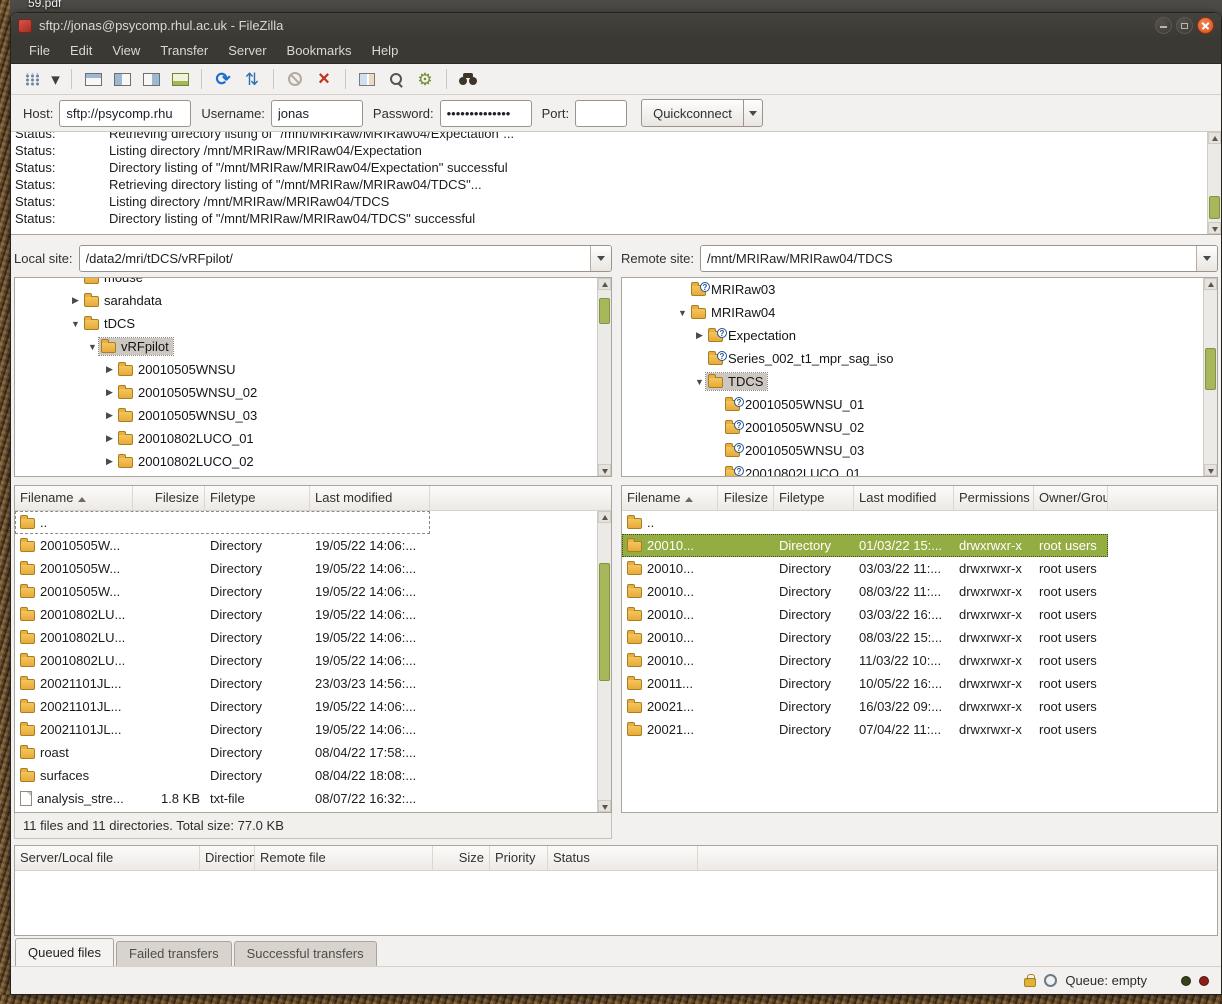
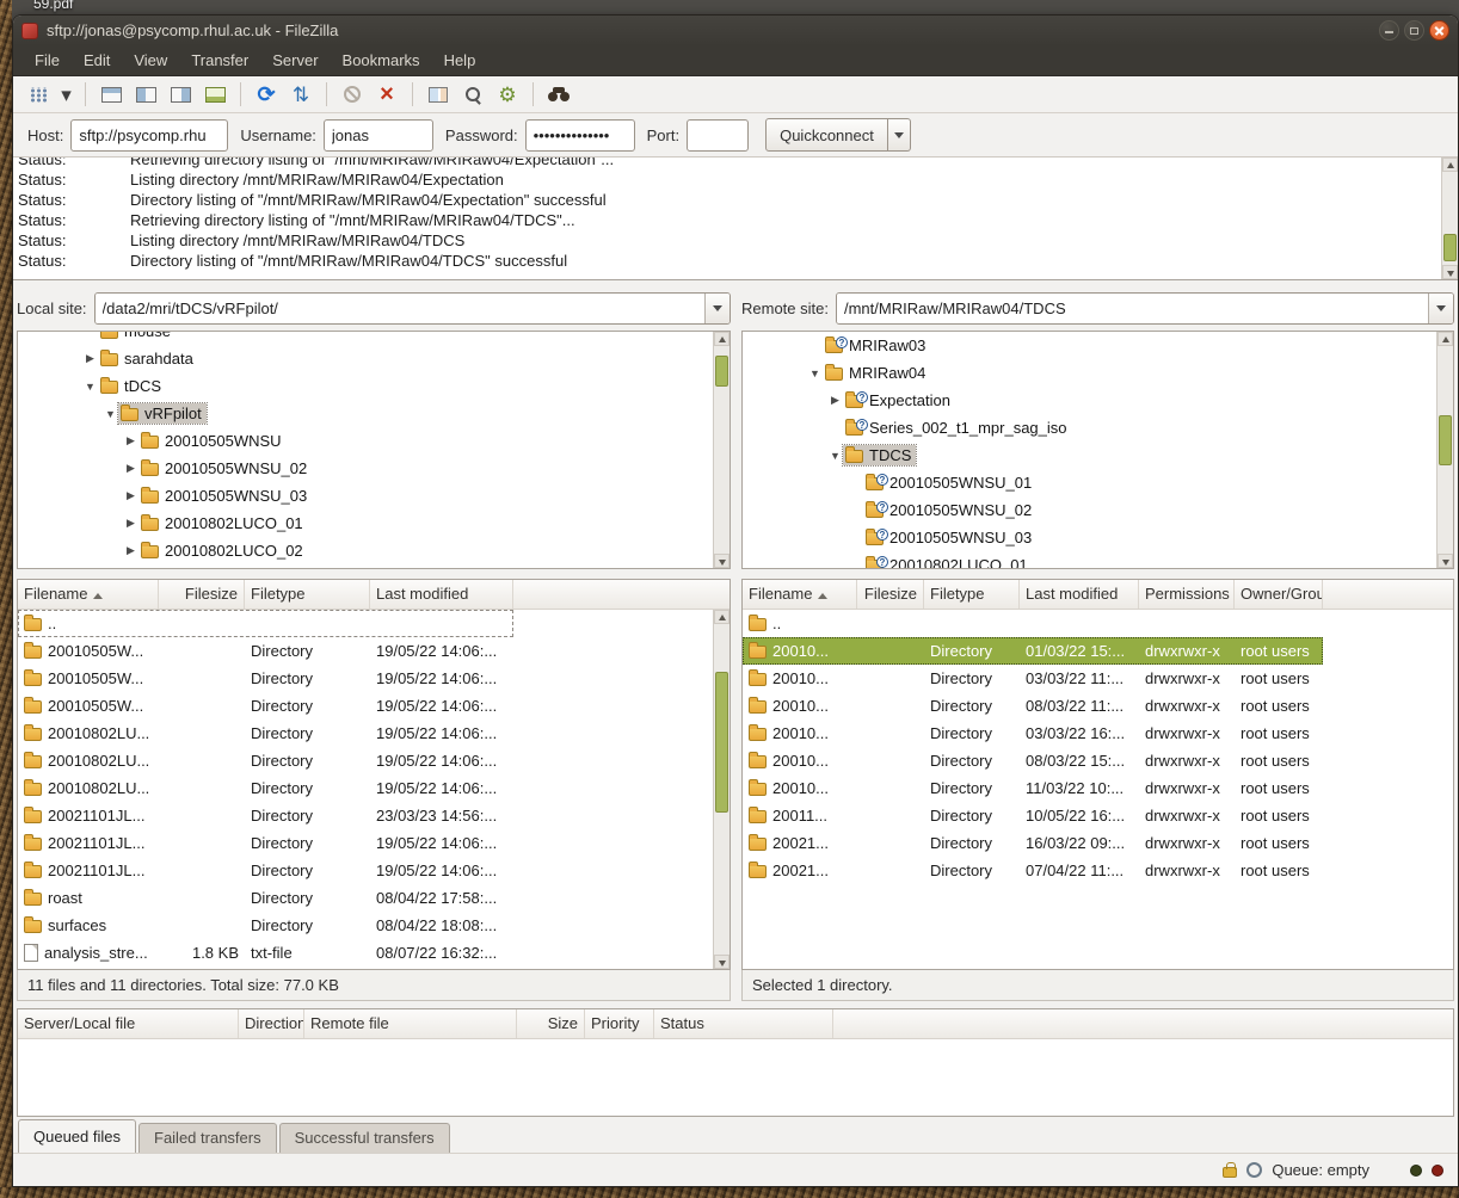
  59.pdf
  sftp://jonas@psycomp.rhul.ac.uk - FileZilla
  File
  Edit
  View
  Transfer
  Server
  Bookmarks
  Help
  ▾
  ⟳
  ⇅
  ×
  ⚙
  Host:
  sftp://psycomp.rhu
  Username:
  jonas
  Password:
  ••••••••••••••
  Port:
  Quickconnect
  Status:
  Retrieving directory listing of "/mnt/MRIRaw/MRIRaw04/Expectation"...
  Status:
  Listing directory /mnt/MRIRaw/MRIRaw04/Expectation
  Status:
  Directory listing of "/mnt/MRIRaw/MRIRaw04/Expectation" successful
  Status:
  Retrieving directory listing of "/mnt/MRIRaw/MRIRaw04/TDCS"...
  Status:
  Listing directory /mnt/MRIRaw/MRIRaw04/TDCS
  Status:
  Directory listing of "/mnt/MRIRaw/MRIRaw04/TDCS" successful
  Local site:
  /data2/mri/tDCS/vRFpilot/
  mouse
  ▶
  sarahdata
  ▼
  tDCS
  ▼
  vRFpilot
  ▶
  20010505WNSU
  ▶
  20010505WNSU_02
  ▶
  20010505WNSU_03
  ▶
  20010802LUCO_01
  ▶
  20010802LUCO_02
  Filename
  Filesize
  Filetype
  Last modified
  ..
  20010505W...
  Directory
  19/05/22 14:06:...
  20010505W...
  Directory
  19/05/22 14:06:...
  20010505W...
  Directory
  19/05/22 14:06:...
  20010802LU...
  Directory
  19/05/22 14:06:...
  20010802LU...
  Directory
  19/05/22 14:06:...
  20010802LU...
  Directory
  19/05/22 14:06:...
  20021101JL...
  Directory
  23/03/23 14:56:...
  20021101JL...
  Directory
  19/05/22 14:06:...
  20021101JL...
  Directory
  19/05/22 14:06:...
  roast
  Directory
  08/04/22 17:58:...
  surfaces
  Directory
  08/04/22 18:08:...
  analysis_stre...
  1.8 KB
  txt-file
  08/07/22 16:32:...
  11 files and 11 directories. Total size: 77.0 KB
  Remote site:
  /mnt/MRIRaw/MRIRaw04/TDCS
  ?
  MRIRaw03
  ▼
  MRIRaw04
  ▶
  ?
  Expectation
  ?
  Series_002_t1_mpr_sag_iso
  ▼
  TDCS
  ?
  20010505WNSU_01
  ?
  20010505WNSU_02
  ?
  20010505WNSU_03
  ?
  20010802LUCO_01
  Filename
  Filesize
  Filetype
  Last modified
  Permissions
  Owner/Grou
  ..
  20010...
  Directory
  01/03/22 15:...
  drwxrwxr-x
  root users
  20010...
  Directory
  03/03/22 11:...
  drwxrwxr-x
  root users
  20010...
  Directory
  08/03/22 11:...
  drwxrwxr-x
  root users
  20010...
  Directory
  03/03/22 16:...
  drwxrwxr-x
  root users
  20010...
  Directory
  08/03/22 15:...
  drwxrwxr-x
  root users
  20010...
  Directory
  11/03/22 10:...
  drwxrwxr-x
  root users
  20011...
  Directory
  10/05/22 16:...
  drwxrwxr-x
  root users
  20021...
  Directory
  16/03/22 09:...
  drwxrwxr-x
  root users
  20021...
  Directory
  07/04/22 11:...
  drwxrwxr-x
  root users
+ Selected 1 directory.
  Server/Local file
  Direction
  Remote file
  Size
  Priority
  Status
  Queued files
  Failed transfers
  Successful transfers
  Queue: empty
